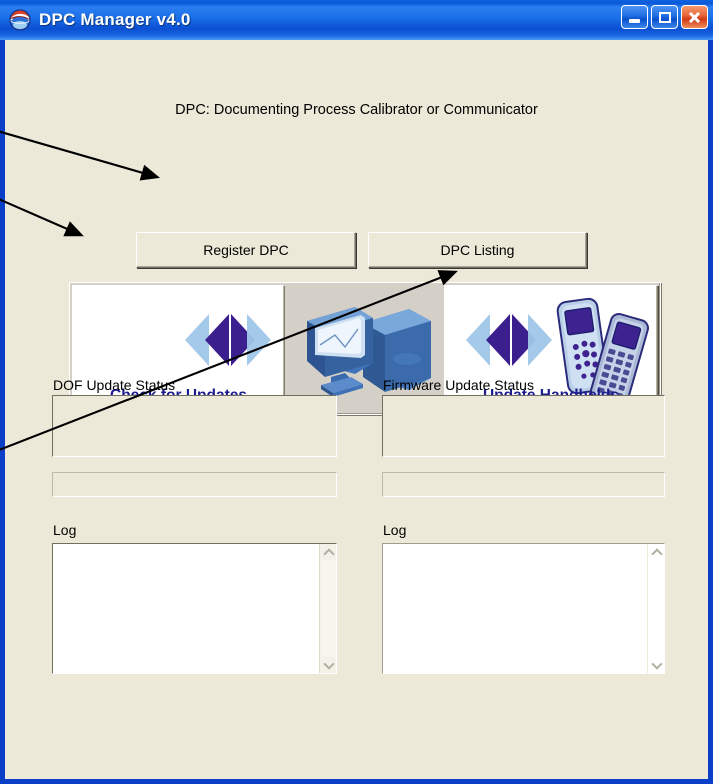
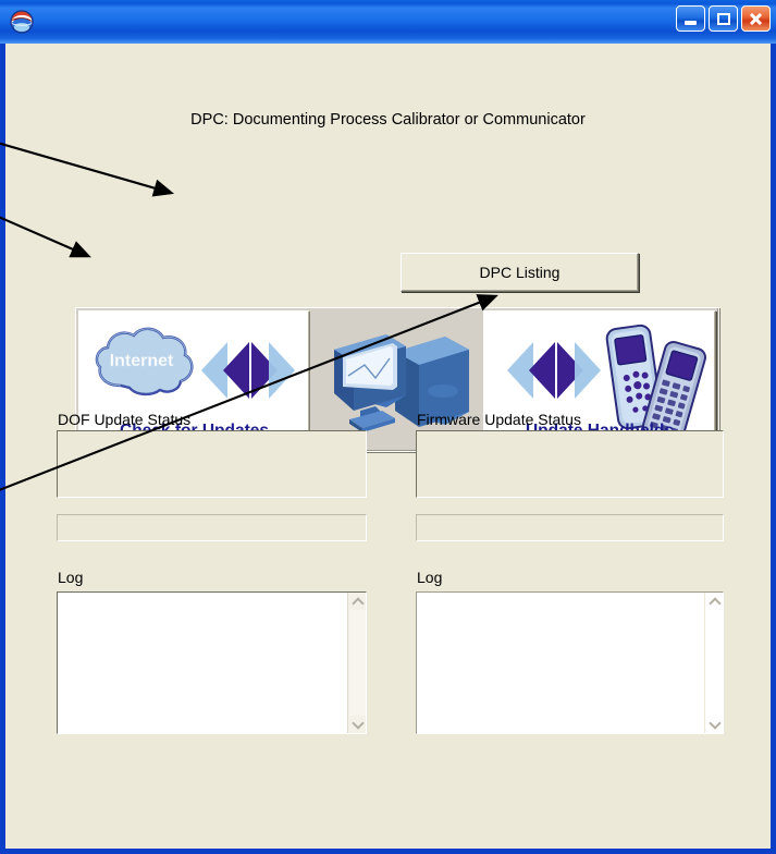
- DPC Manager v4.0
  DPC: Documenting Process Calibrator or Communicator
- Register DPC
  DPC Listing
+ Internet
  DOF Update Stats
  Firmware Update Status
  Log
  Log
